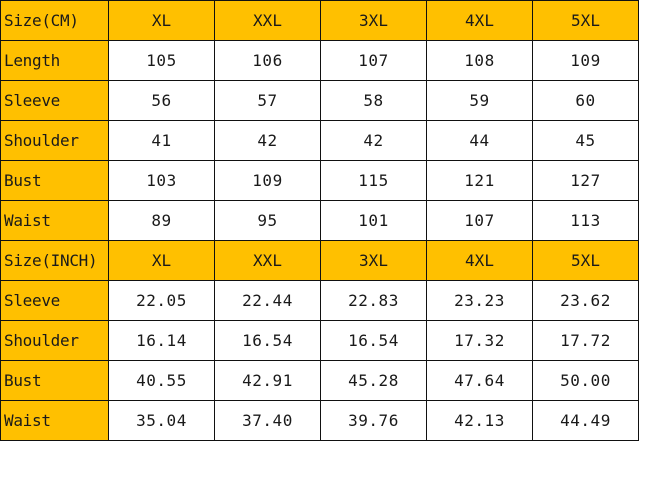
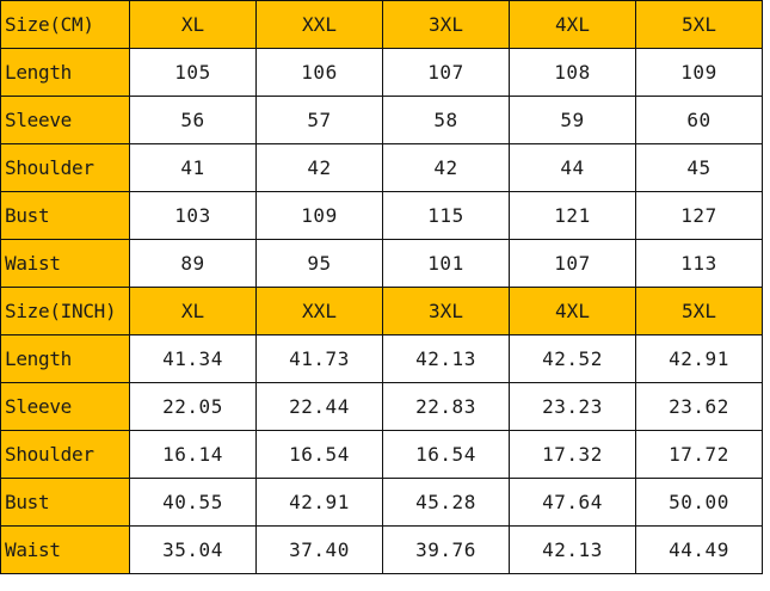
  Size(CM)	XL	XXL	3XL	4XL	5XL
  Length	105	106	107	108	109
  Sleeve	56	57	58	59	60
  Shoulder	41	42	42	44	45
  Bust	103	109	115	121	127
  Waist	89	95	101	107	113
  Size(INCH)	XL	XXL	3XL	4XL	5XL
+ Length	41.34	41.73	42.13	42.52	42.91
  Sleeve	22.05	22.44	22.83	23.23	23.62
  Shoulder	16.14	16.54	16.54	17.32	17.72
  Bust	40.55	42.91	45.28	47.64	50.00
  Waist	35.04	37.40	39.76	42.13	44.49
